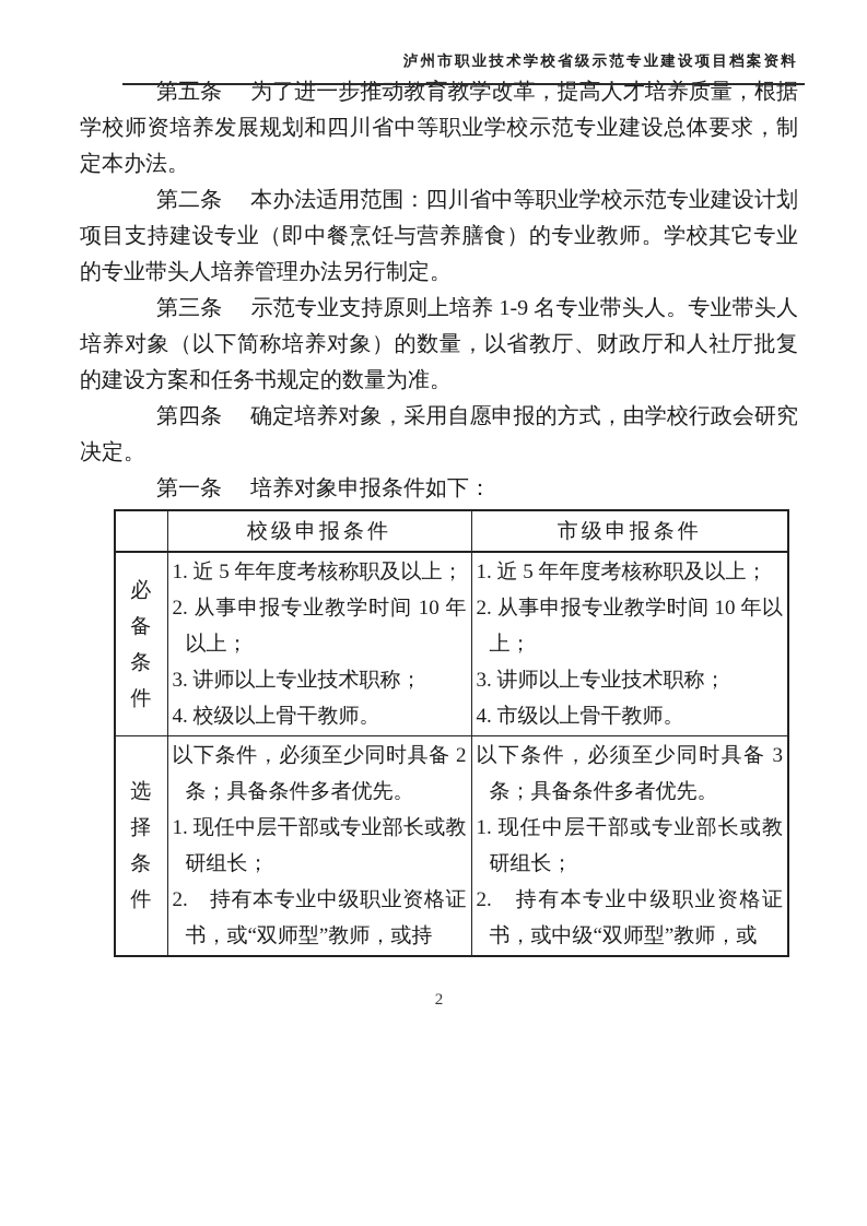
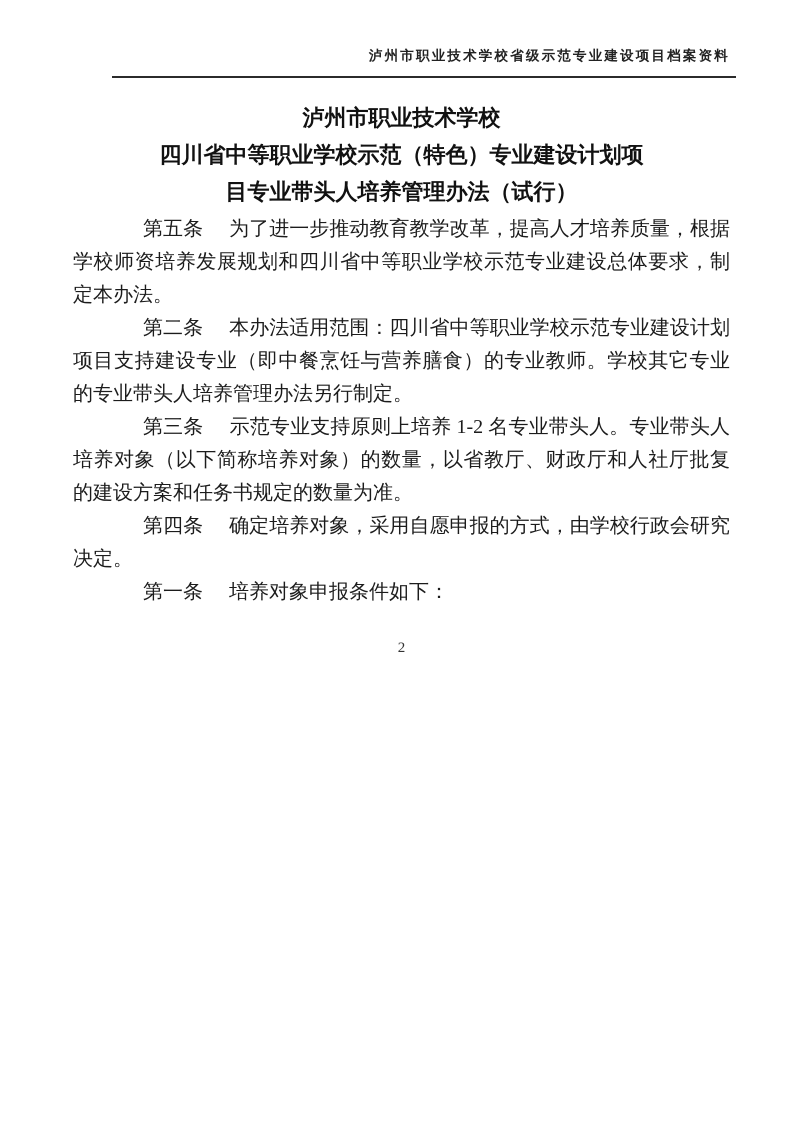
  泸州市职业技术学校省级示范专业建设项目档案资料
+ 泸州市职业技术学校
+ 四川省中等职业学校示范（特色）专业建设计划项
+ 目专业带头人培养管理办法（试行）
  第五条 为了进一步推动教育教学改革，提高人才培养质量，根据学校师资培养发展规划和四川省中等职业学校示范专业建设总体要求，制定本办法。
  第二条 本办法适用范围：四川省中等职业学校示范专业建设计划项目支持建设专业（即中餐烹饪与营养膳食）的专业教师。学校其它专业的专业带头人培养管理办法另行制定。
- 第三条 示范专业支持原则上培养 1-9 名专业带头人。专业带头人培养对象（以下简称培养对象）的数量，以省教厅、财政厅和人社厅批复的建设方案和任务书规定的数量为准。
+ 第三条 示范专业支持原则上培养 1-2 名专业带头人。专业带头人培养对象（以下简称培养对象）的数量，以省教厅、财政厅和人社厅批复的建设方案和任务书规定的数量为准。
  第四条 确定培养对象，采用自愿申报的方式，由学校行政会研究决定。
  第一条 培养对象申报条件如下：
- 	校级申报条件	市级申报条件
- 必备条件	1. 近 5 年年度考核称职及以上； 2. 从事申报专业教学时间 10 年以上； 3. 讲师以上专业技术职称； 4. 校级以上骨干教师。	1. 近 5 年年度考核称职及以上； 2. 从事申报专业教学时间 10 年以上； 3. 讲师以上专业技术职称； 4. 市级以上骨干教师。
- 选择条件	以下条件，必须至少同时具备 2 条；具备条件多者优先。 1. 现任中层干部或专业部长或教研组长； 2. 持有本专业中级职业资格证书，或“双师型”教师，或持	以下条件，必须至少同时具备 3 条；具备条件多者优先。 1. 现任中层干部或专业部长或教研组长； 2. 持有本专业中级职业资格证书，或中级“双师型”教师，或
  2
